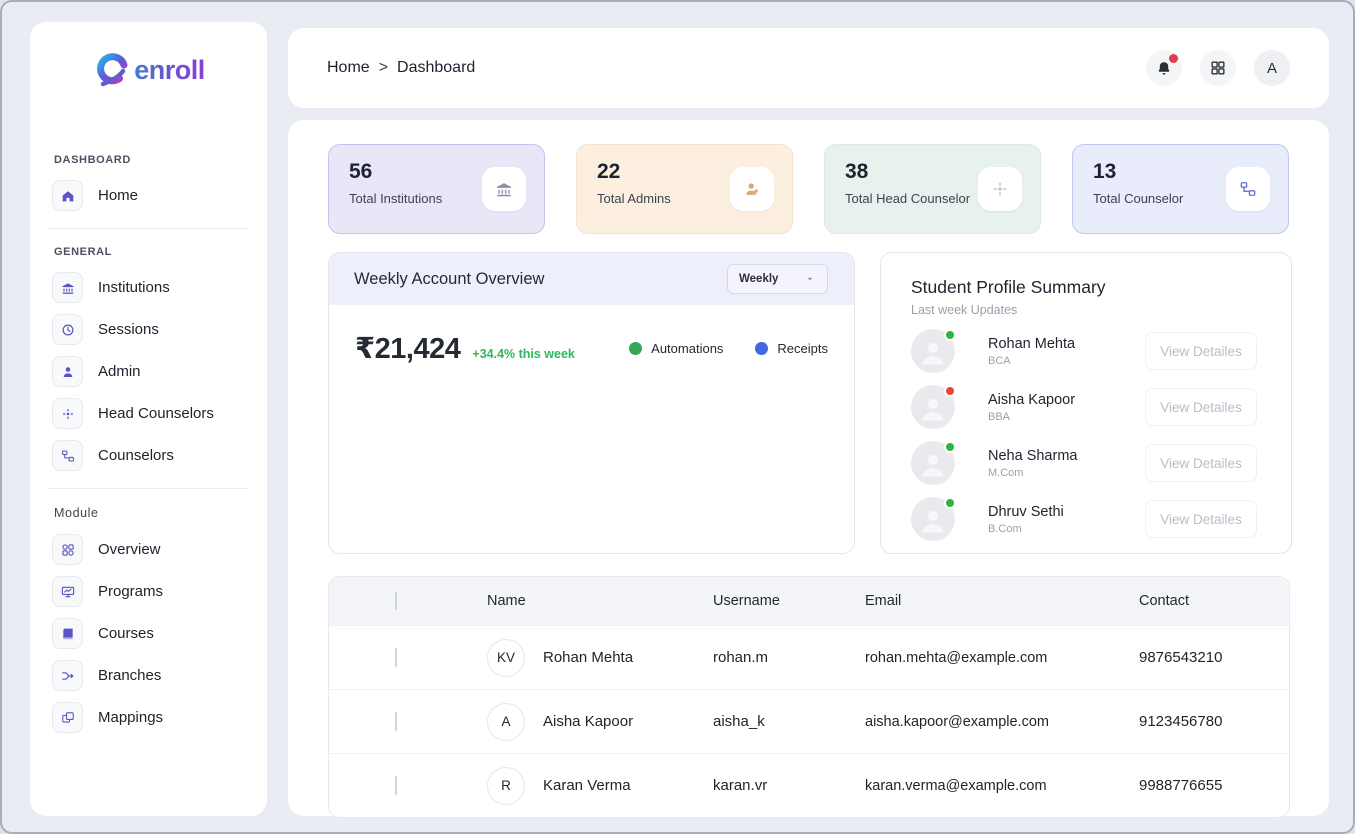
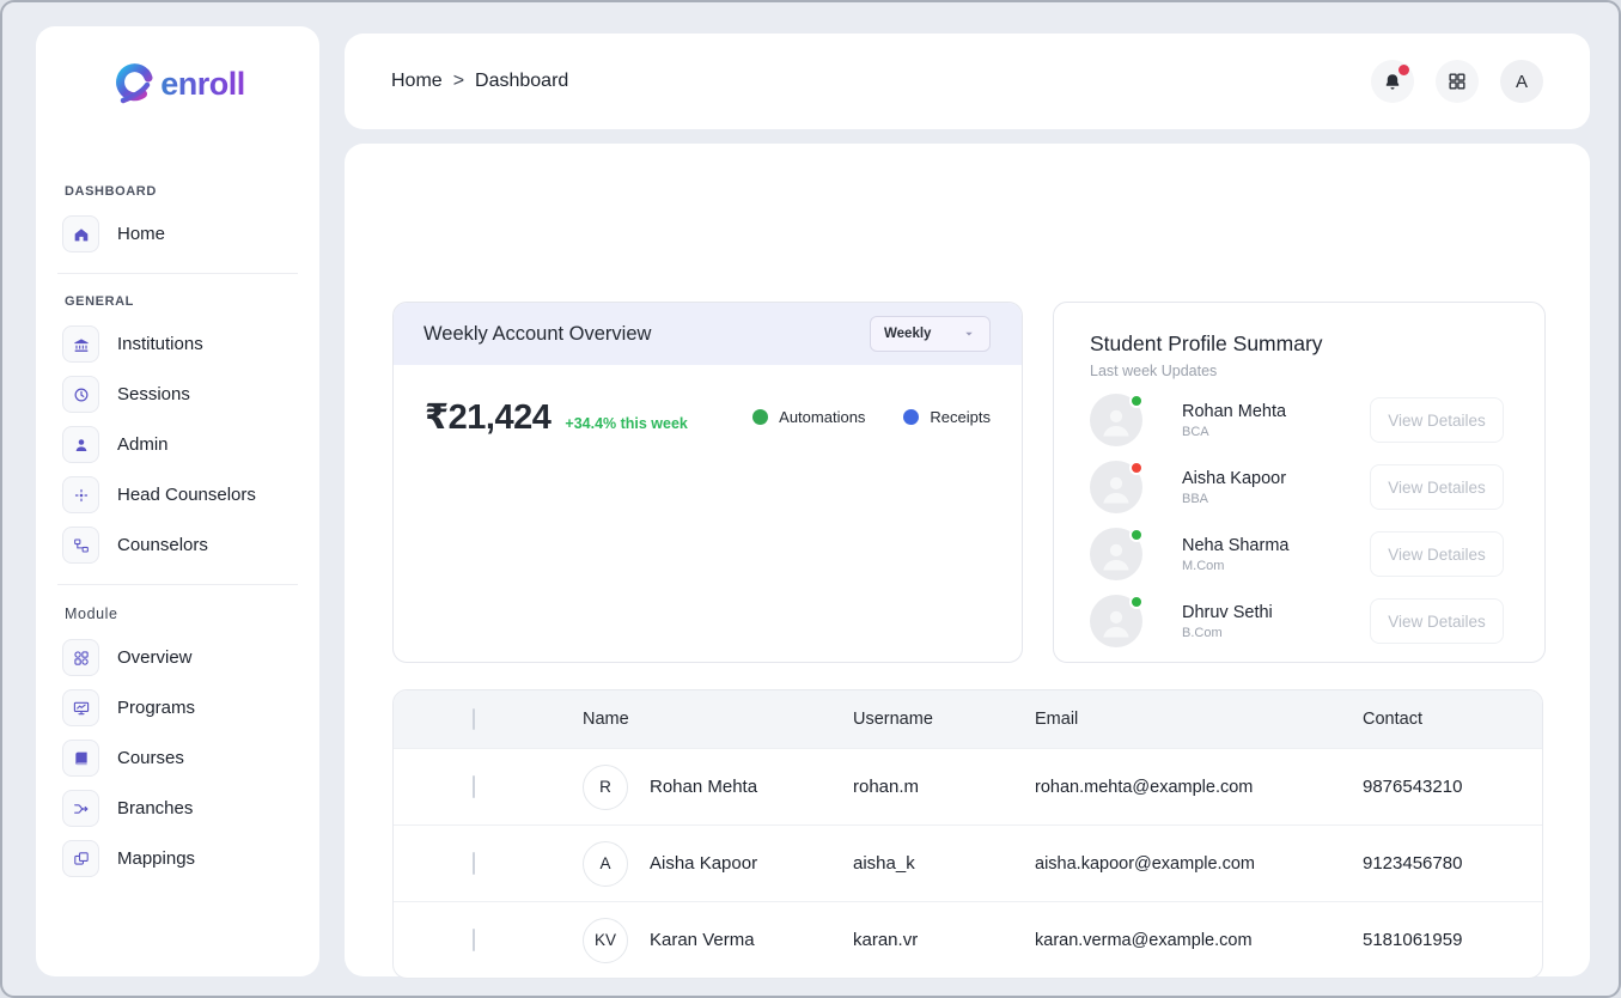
  enroll
  DASHBOARD
  Home
  GENERAL
  Institutions
  Sessions
  Admin
  Head Counselors
  Counselors
  Module
  Overview
  Programs
  Courses
  Branches
  Mappings
  Home
  >
  Dashboard
  A
- 56
- Total Institutions
- 22
- Total Admins
- 38
- Total Head Counselor
- 13
- Total Counselor
  Weekly Account Overview
  Weekly
  ₹21,424
  +34.4% this week
  Automations
  Receipts
  Student Profile Summary
  Last week Updates
  Rohan Mehta
  BCA
  View Detailes
  Aisha Kapoor
  BBA
  View Detailes
  Neha Sharma
  M.Com
  View Detailes
  Dhruv Sethi
  B.Com
  View Detailes
  Name
  Username
  Email
  Contact
- KV
+ R
  Rohan Mehta
  rohan.m
  rohan.mehta@example.com
  9876543210
  A
  Aisha Kapoor
  aisha_k
  aisha.kapoor@example.com
  9123456780
- R
+ KV
  Karan Verma
  karan.vr
  karan.verma@example.com
- 9988776655
+ 5181061959
